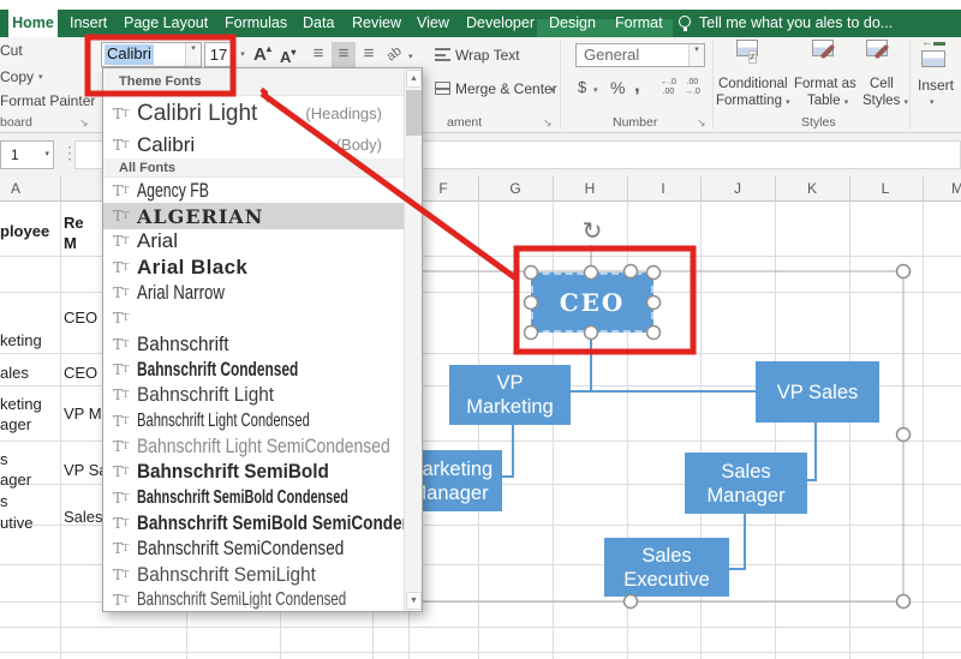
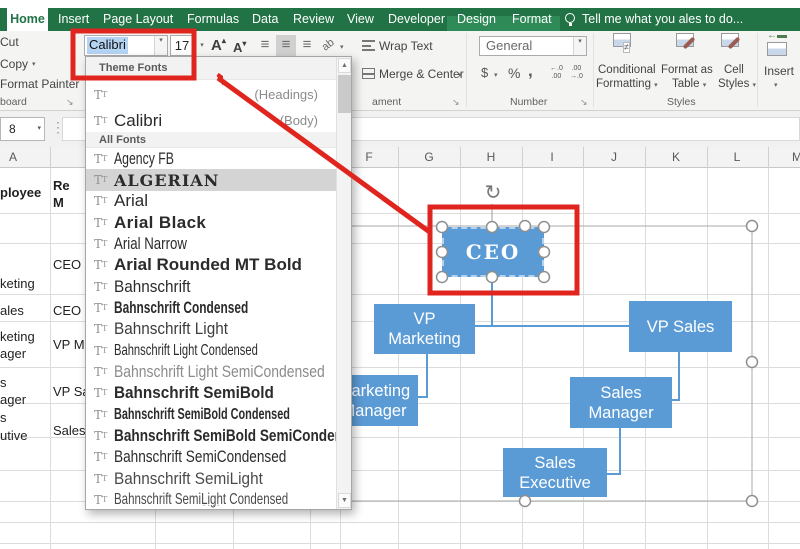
  Home
  Insert
  Page Layout
  Formulas
  Data
  Review
  View
  Developer
  Design
  Format
  Tell me what you ales to do...
  Cut
  Copy
  Format Painter
  board
  ↘
  Calibri
  17
  A▴
  A▾
  ≡
  ≡
  ≡
  Wrap Text
  Merge & Center
  ament
  ↘
  General
  $
  %
  ,
  Number
  ↘
  ≠
  Conditional
  Formatting
  Format as
  Table
  Cell
  Styles
  Styles
  ←▬
  Insert
- 1
+ 8
  ⋮
  A
  F
  G
  H
  I
  J
  K
  L
  M
  ployee
  Re
  M
  CEO
  keting
  ales
  CEO
  keting
  ager
  VP M
  s
  ager
  VP S
  s
  utive
  Sales
  CEO
  VP Marketing
  VP Sales
  arketing anager
  Sales Manager
  Sales Executive
  ↻
  Theme Fonts
  TT
- Calibri Light
  (Headings)
  TT
  Calibri
  (Body)
  All Fonts
  TT
  Agency FB
  TT
  ALGERIAN
  TT
  Arial
  TT
  Arial Black
  TT
  Arial Narrow
  TT
+ Arial Rounded MT Bold
  TT
  Bahnschrift
  TT
  Bahnschrift Condensed
  TT
  Bahnschrift Light
  TT
  Bahnschrift Light Condensed
  TT
  Bahnschrift Light SemiCondensed
  TT
  Bahnschrift SemiBold
  TT
  Bahnschrift SemiBold Condensed
  TT
  Bahnschrift SemiBold SemiConde
  TT
  Bahnschrift SemiCondensed
  TT
  Bahnschrift SemiLight
  TT
  Bahnschrift SemiLight Condensed
  ∙∙∙∙
